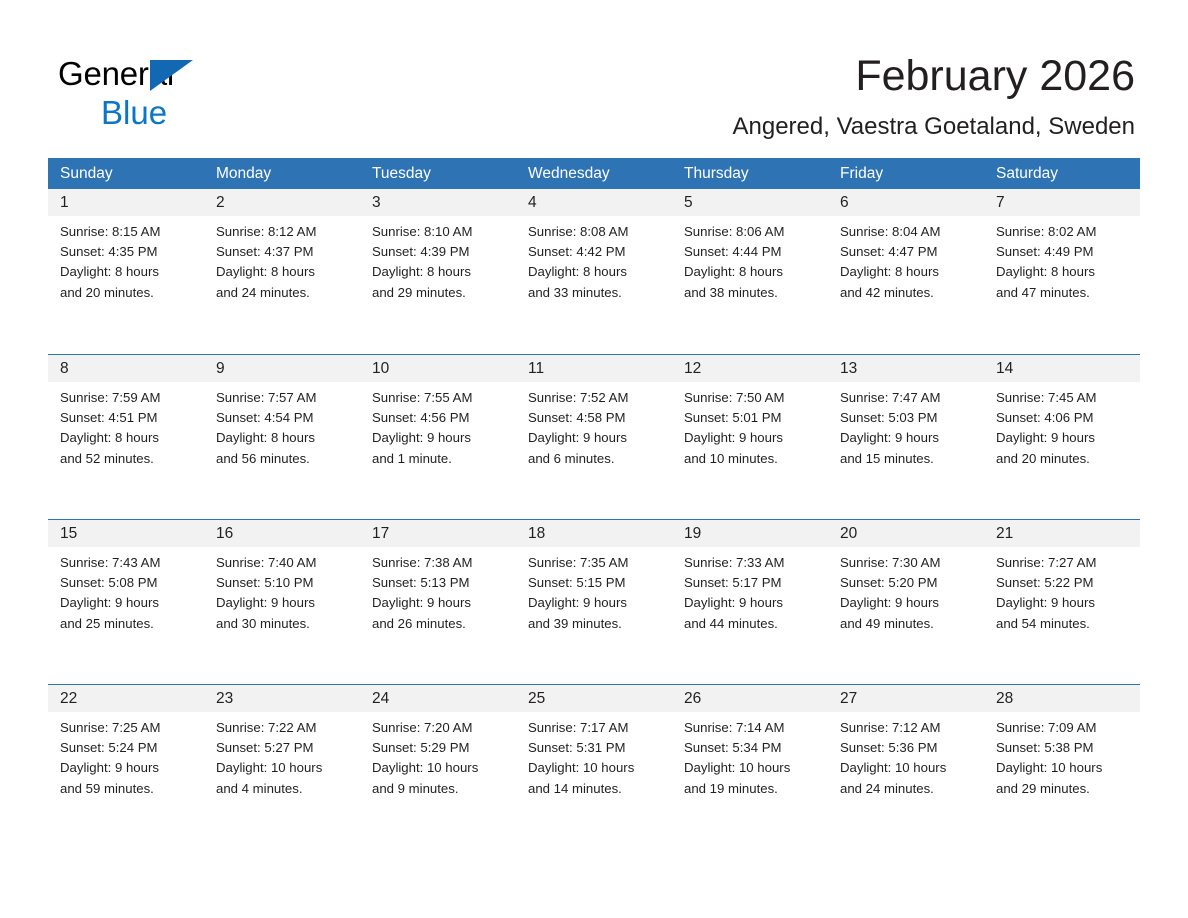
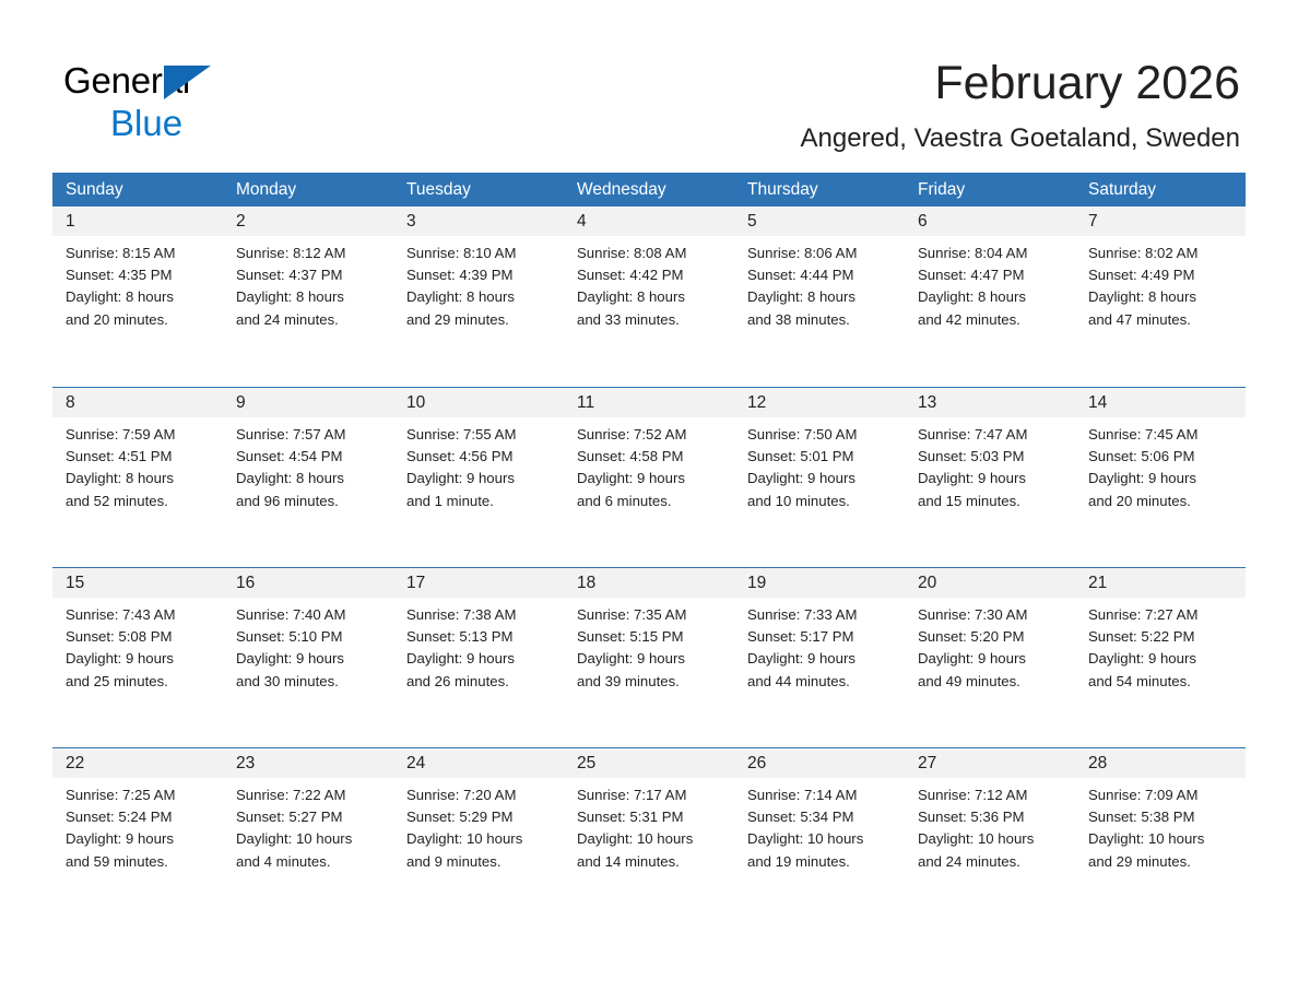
  General
  Blue
  February 2026
  Angered, Vaestra Goetaland, Sweden
  Sunday
  Monday
  Tuesday
  Wednesday
  Thursday
  Friday
  Saturday
  1
  Sunrise: 8:15 AM
  Sunset: 4:35 PM
  Daylight: 8 hours
  and 20 minutes.
  2
  Sunrise: 8:12 AM
  Sunset: 4:37 PM
  Daylight: 8 hours
  and 24 minutes.
  3
  Sunrise: 8:10 AM
  Sunset: 4:39 PM
  Daylight: 8 hours
  and 29 minutes.
  4
  Sunrise: 8:08 AM
  Sunset: 4:42 PM
  Daylight: 8 hours
  and 33 minutes.
  5
  Sunrise: 8:06 AM
  Sunset: 4:44 PM
  Daylight: 8 hours
  and 38 minutes.
  6
  Sunrise: 8:04 AM
  Sunset: 4:47 PM
  Daylight: 8 hours
  and 42 minutes.
  7
  Sunrise: 8:02 AM
  Sunset: 4:49 PM
  Daylight: 8 hours
  and 47 minutes.
  8
  Sunrise: 7:59 AM
  Sunset: 4:51 PM
  Daylight: 8 hours
  and 52 minutes.
  9
  Sunrise: 7:57 AM
  Sunset: 4:54 PM
  Daylight: 8 hours
- and 56 minutes.
+ and 96 minutes.
  10
  Sunrise: 7:55 AM
  Sunset: 4:56 PM
  Daylight: 9 hours
  and 1 minute.
  11
  Sunrise: 7:52 AM
  Sunset: 4:58 PM
  Daylight: 9 hours
  and 6 minutes.
  12
  Sunrise: 7:50 AM
  Sunset: 5:01 PM
  Daylight: 9 hours
  and 10 minutes.
  13
  Sunrise: 7:47 AM
  Sunset: 5:03 PM
  Daylight: 9 hours
  and 15 minutes.
  14
  Sunrise: 7:45 AM
- Sunset: 4:06 PM
+ Sunset: 5:06 PM
  Daylight: 9 hours
  and 20 minutes.
  15
  Sunrise: 7:43 AM
  Sunset: 5:08 PM
  Daylight: 9 hours
  and 25 minutes.
  16
  Sunrise: 7:40 AM
  Sunset: 5:10 PM
  Daylight: 9 hours
  and 30 minutes.
  17
  Sunrise: 7:38 AM
  Sunset: 5:13 PM
  Daylight: 9 hours
  and 26 minutes.
  18
  Sunrise: 7:35 AM
  Sunset: 5:15 PM
  Daylight: 9 hours
  and 39 minutes.
  19
  Sunrise: 7:33 AM
  Sunset: 5:17 PM
  Daylight: 9 hours
  and 44 minutes.
  20
  Sunrise: 7:30 AM
  Sunset: 5:20 PM
  Daylight: 9 hours
  and 49 minutes.
  21
  Sunrise: 7:27 AM
  Sunset: 5:22 PM
  Daylight: 9 hours
  and 54 minutes.
  22
  Sunrise: 7:25 AM
  Sunset: 5:24 PM
  Daylight: 9 hours
  and 59 minutes.
  23
  Sunrise: 7:22 AM
  Sunset: 5:27 PM
  Daylight: 10 hours
  and 4 minutes.
  24
  Sunrise: 7:20 AM
  Sunset: 5:29 PM
  Daylight: 10 hours
  and 9 minutes.
  25
  Sunrise: 7:17 AM
  Sunset: 5:31 PM
  Daylight: 10 hours
  and 14 minutes.
  26
  Sunrise: 7:14 AM
  Sunset: 5:34 PM
  Daylight: 10 hours
  and 19 minutes.
  27
  Sunrise: 7:12 AM
  Sunset: 5:36 PM
  Daylight: 10 hours
  and 24 minutes.
  28
  Sunrise: 7:09 AM
  Sunset: 5:38 PM
  Daylight: 10 hours
  and 29 minutes.
